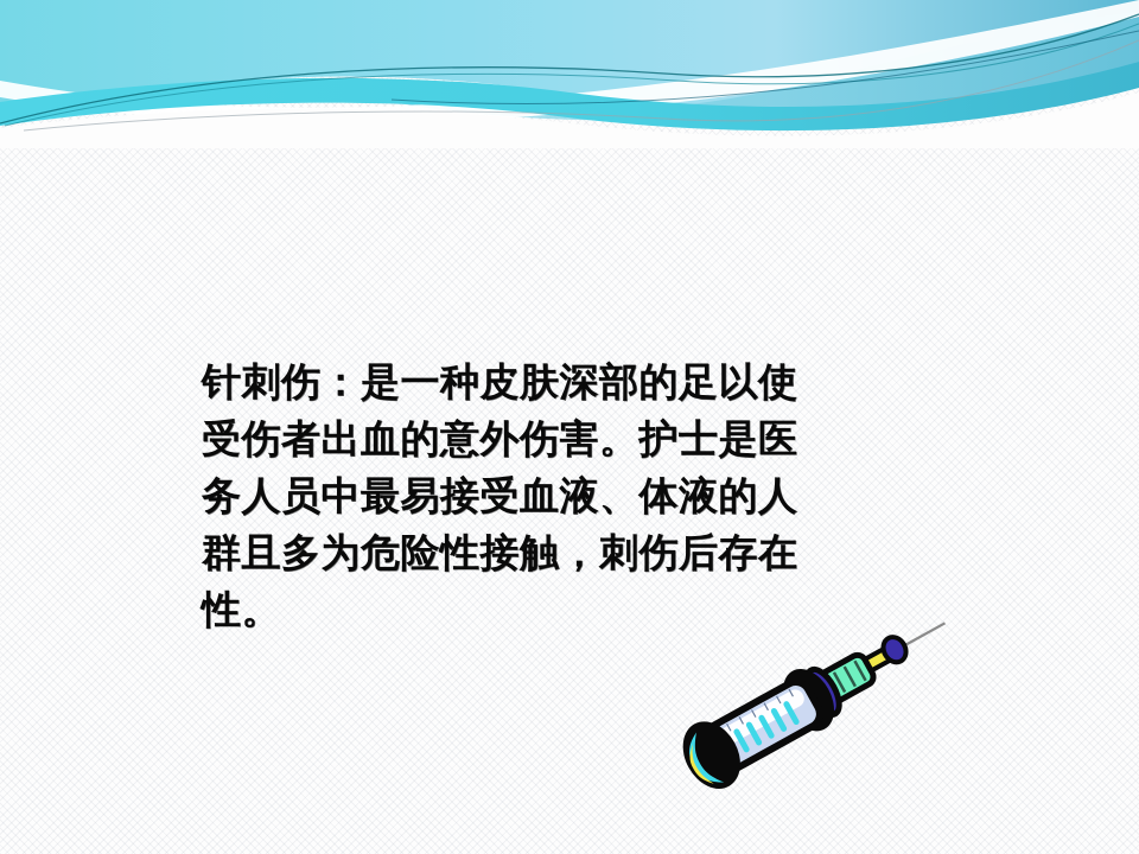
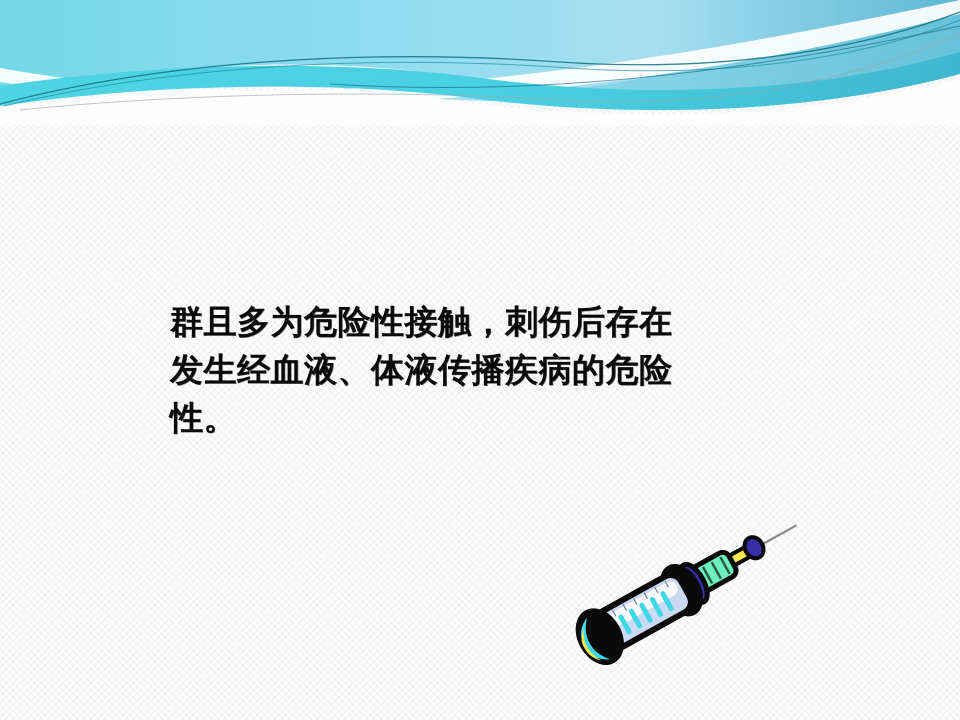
- 针刺伤：是一种皮肤深部的足以使
- 受伤者出血的意外伤害。护士是医
- 务人员中最易接受血液、体液的人
  群且多为危险性接触，刺伤后存在
+ 发生经血液、体液传播疾病的危险
  性。
